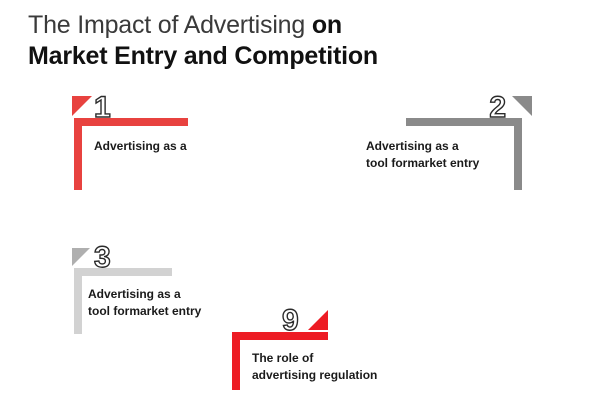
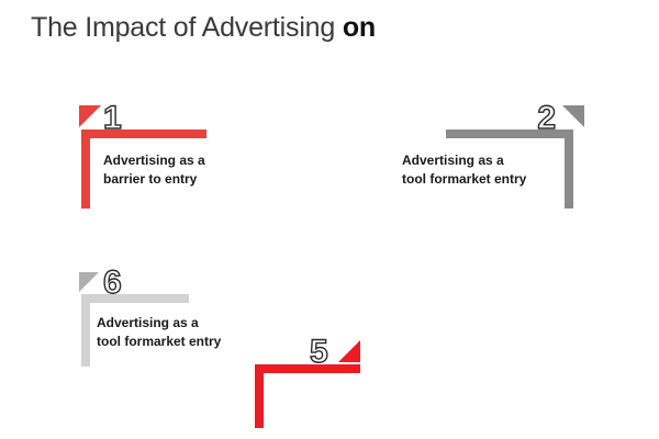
  The Impact of Advertising on
- Market Entry and Competition
  1
  Advertising as a
+ barrier to entry
  2
  Advertising as a
  tool formarket entry
- 3
+ 6
  Advertising as a
  tool formarket entry
- 9
+ 5
- The role of
- advertising regulation
